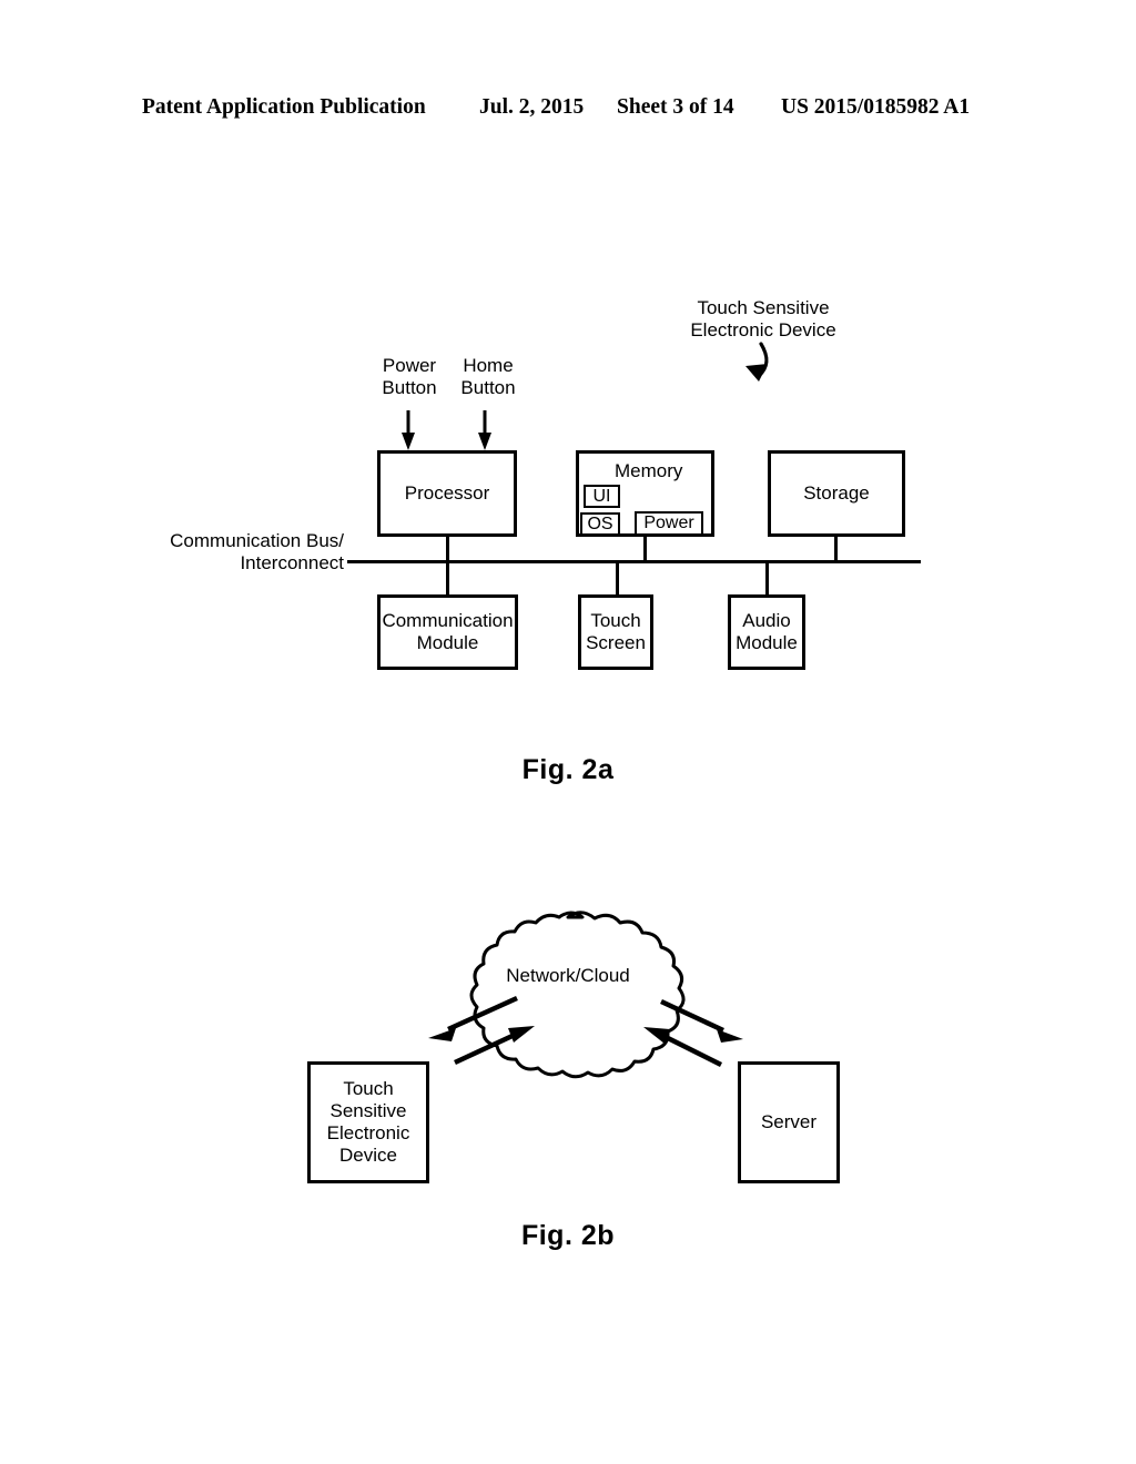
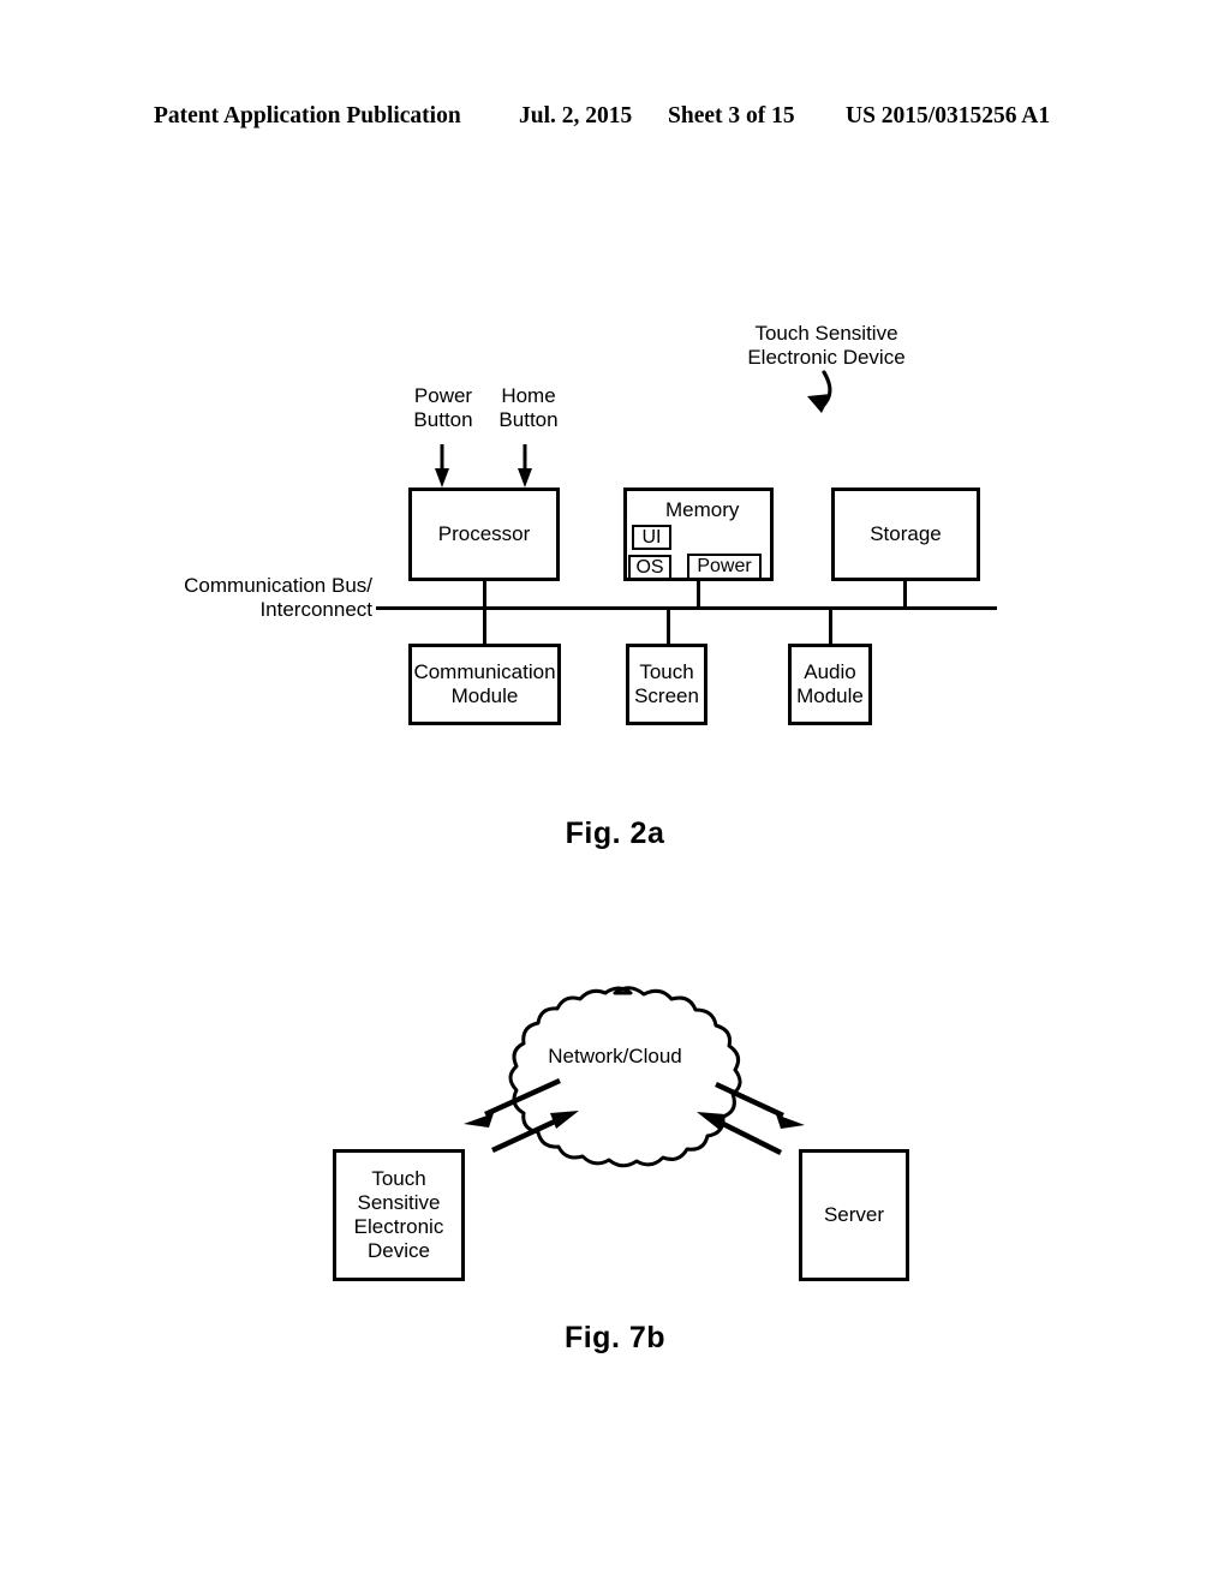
  Patent Application Publication
  Jul. 2, 2015
- Sheet 3 of 14
+ Sheet 3 of 15
- US 2015/0185982 A1
+ US 2015/0315256 A1
  Touch Sensitive
  Electronic Device
  Power
  Button
  Home
  Button
  Processor
  Memory
  UI
  OS
  Power
  Storage
  Communication Bus/
  Interconnect
  Communication
  Module
  Touch
  Screen
  Audio
  Module
  Fig. 2a
  Network/Cloud
  Touch Sensitive
  Electronic Device
  Server
- Fig. 2b
+ Fig. 7b
